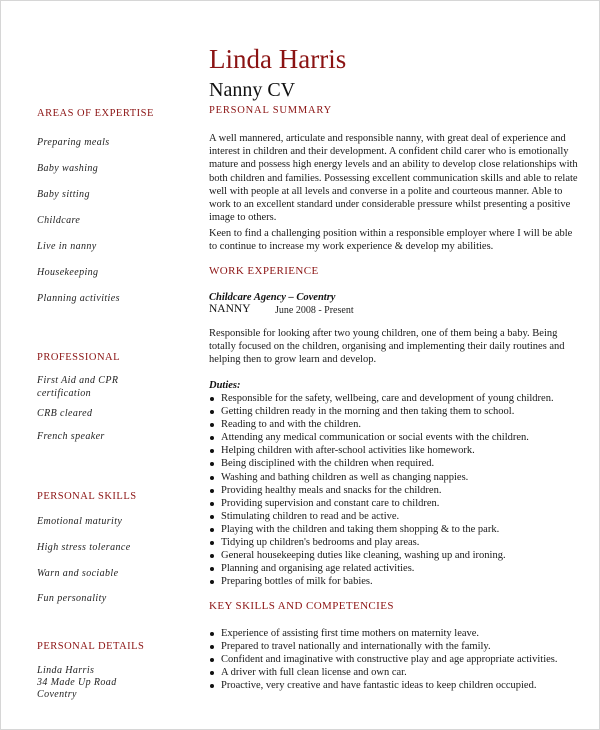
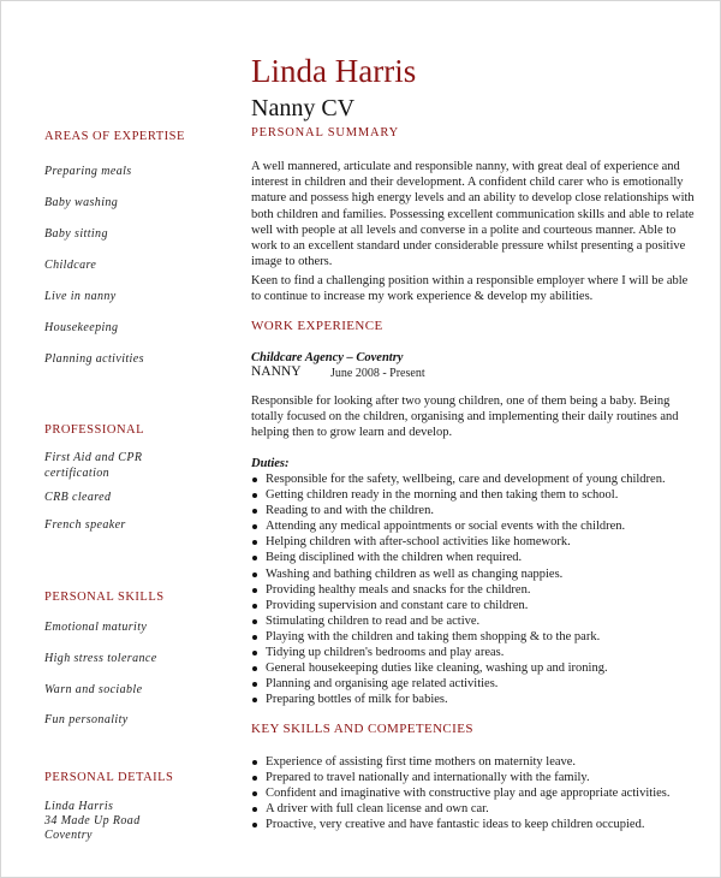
  Linda Harris
  Nanny CV
  AREAS OF EXPERTISE
  Preparing meals
  Baby washing
  Baby sitting
  Childcare
  Live in nanny
  Housekeeping
  Planning activities
  PROFESSIONAL
  First Aid and CPR certification
  CRB cleared
  French speaker
  PERSONAL SKILLS
  Emotional maturity
  High stress tolerance
  Warn and sociable
  Fun personality
  PERSONAL DETAILS
  Linda Harris
  34 Made Up Road
  Coventry
  PERSONAL SUMMARY
  A well mannered, articulate and responsible nanny, with great deal of experience and interest in children and their development. A confident child carer who is emotionally mature and possess high energy levels and an ability to develop close relationships with both children and families. Possessing excellent communication skills and able to relate well with people at all levels and converse in a polite and courteous manner. Able to work to an excellent standard under considerable pressure whilst presenting a positive image to others.
  Keen to find a challenging position within a responsible employer where I will be able to continue to increase my work experience & develop my abilities.
  WORK EXPERIENCE
  Childcare Agency – Coventry
  NANNY
  June 2008 - Present
  Responsible for looking after two young children, one of them being a baby. Being totally focused on the children, organising and implementing their daily routines and helping then to grow learn and develop.
  Duties:
  Responsible for the safety, wellbeing, care and development of young children.
  Getting children ready in the morning and then taking them to school.
  Reading to and with the children.
- Attending any medical communication or social events with the children.
+ Attending any medical appointments or social events with the children.
  Helping children with after-school activities like homework.
  Being disciplined with the children when required.
  Washing and bathing children as well as changing nappies.
  Providing healthy meals and snacks for the children.
  Providing supervision and constant care to children.
  Stimulating children to read and be active.
  Playing with the children and taking them shopping & to the park.
  Tidying up children's bedrooms and play areas.
  General housekeeping duties like cleaning, washing up and ironing.
  Planning and organising age related activities.
  Preparing bottles of milk for babies.
  KEY SKILLS AND COMPETENCIES
  Experience of assisting first time mothers on maternity leave.
  Prepared to travel nationally and internationally with the family.
  Confident and imaginative with constructive play and age appropriate activities.
  A driver with full clean license and own car.
  Proactive, very creative and have fantastic ideas to keep children occupied.
